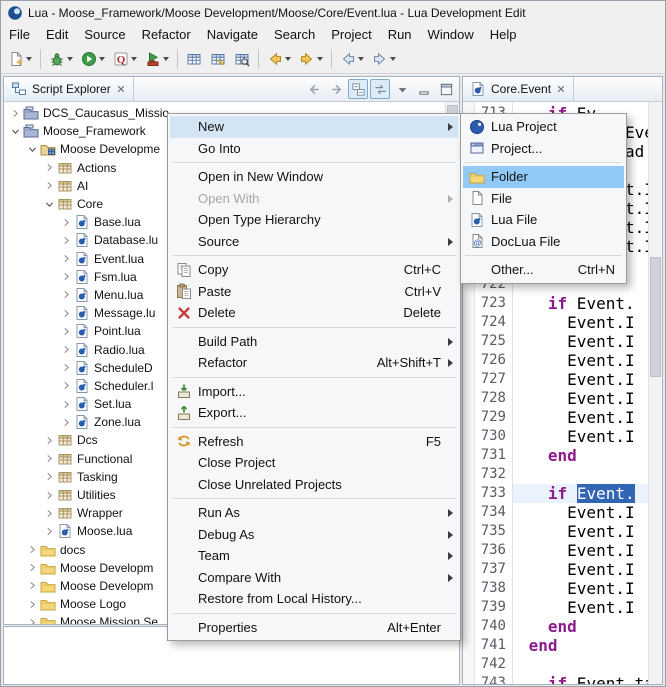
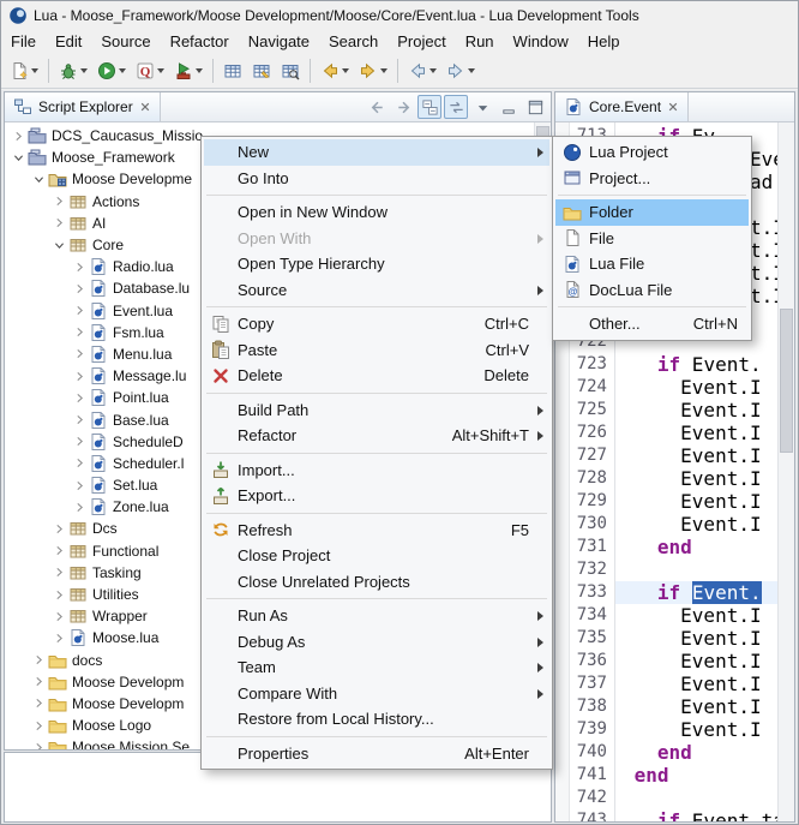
- Lua - Moose_Framework/Moose Development/Moose/Core/Event.lua - Lua Development Edit
+ Lua - Moose_Framework/Moose Development/Moose/Core/Event.lua - Lua Development Tools
  File
  Edit
  Source
  Refactor
  Navigate
  Search
  Project
  Run
  Window
  Help
  Q
  Script Explorer
  DCS_Caucasus_Missio
  Moose_Framework
  Moose Developme
  Actions
  AI
  Core
- Base.lua
+ Radio.lua
  Database.lu
  Event.lua
  Fsm.lua
  Menu.lua
  Message.lu
  Point.lua
- Radio.lua
+ Base.lua
  ScheduleD
  Scheduler.l
  Set.lua
  Zone.lua
  Dcs
  Functional
  Tasking
  Utilities
  Wrapper
  Moose.lua
  docs
  Moose Developm
  Moose Developm
  Moose Logo
  Moose Mission Se
  Core.Event
  722
  723
  724
  725
  726
  727
  728
  729
  730
  731
  732
  733
  734
  735
  736
  737
  738
  739
  740
  741
  742
  743
  ad
  if Event.
  Event.I
  Event.I
  Event.I
  Event.I
  Event.I
  Event.I
  Event.I
  end
  if Event.
  Event.I
  Event.I
  Event.I
  Event.I
  Event.I
  Event.I
  end
  end
  if Event.t
  New
  Go Into
  Open in New Window
  Open With
  Open Type Hierarchy
  Source
  Copy
  Ctrl+C
  Paste
  Ctrl+V
  Delete
  Delete
  Build Path
  Refactor
  Alt+Shift+T
  Import...
  Export...
  Refresh
  F5
  Close Project
  Close Unrelated Projects
  Run As
  Debug As
  Team
  Compare With
  Restore from Local History...
  Properties
  Alt+Enter
  Lua Project
  Project...
  Folder
  File
  Lua File
  @
  DocLua File
  Other...
  Ctrl+N
